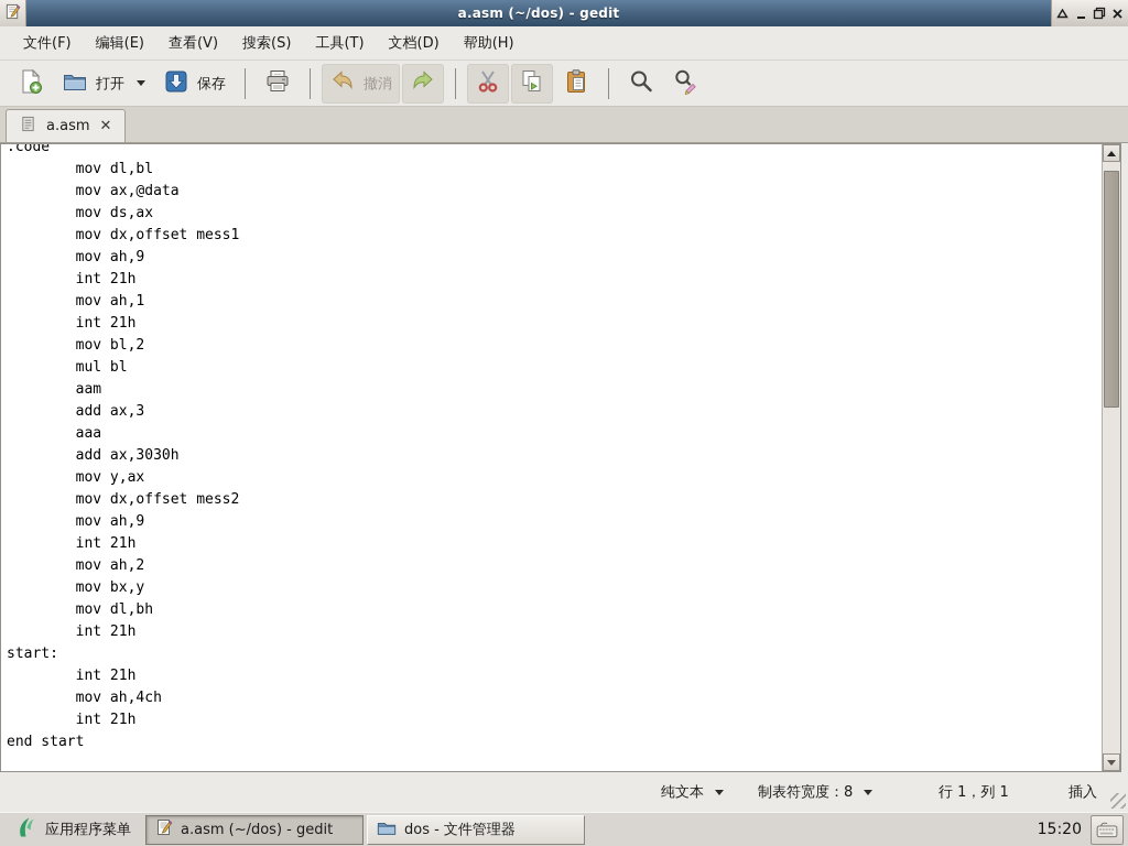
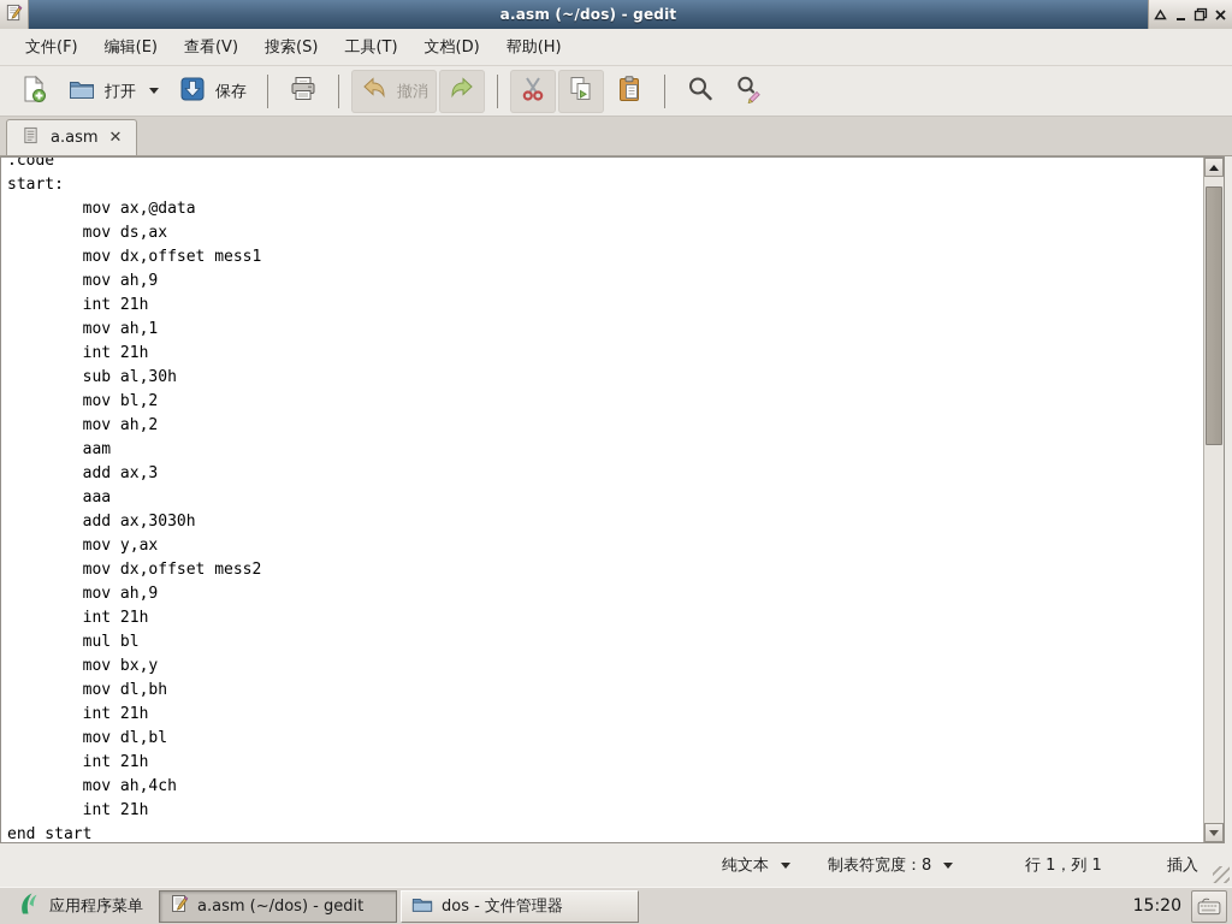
  a.asm (~/dos) - gedit
  文件(F)
  编辑(E)
  查看(V)
  搜索(S)
  工具(T)
  文档(D)
  帮助(H)
  打开
  保存
  撤消
  a.asm
  ✕
  .code
- mov dl,bl
+ start:
  mov ax,@data
  mov ds,ax
  mov dx,offset mess1
  mov ah,9
  int 21h
  mov ah,1
  int 21h
+ sub al,30h
  mov bl,2
- mul bl
+ mov ah,2
  aam
  add ax,3
  aaa
  add ax,3030h
  mov y,ax
  mov dx,offset mess2
  mov ah,9
  int 21h
- mov ah,2
+ mul bl
  mov bx,y
  mov dl,bh
  int 21h
- start:
+ mov dl,bl
  int 21h
  mov ah,4ch
  int 21h
  end start
  纯文本
  制表符宽度：8
  行 1，列 1
  插入
  应用程序菜单
  a.asm (~/dos) - gedit
  dos - 文件管理器
  15:20
